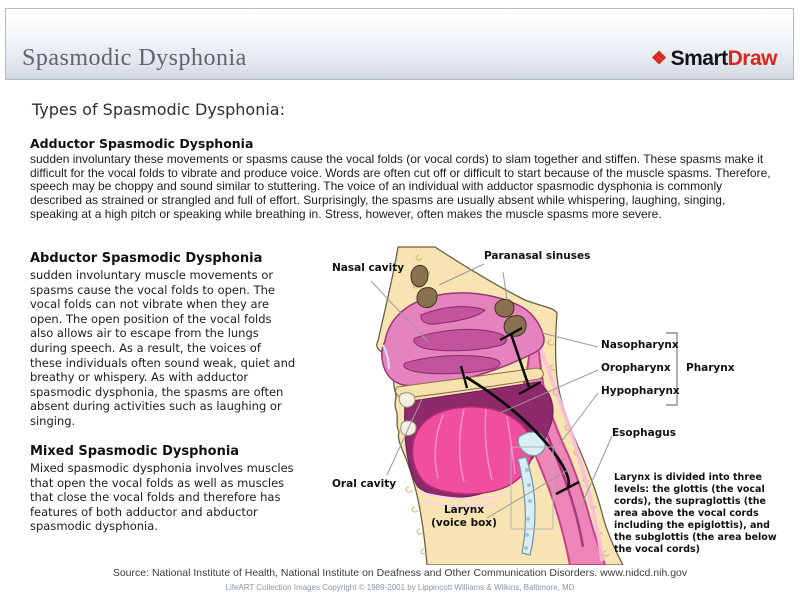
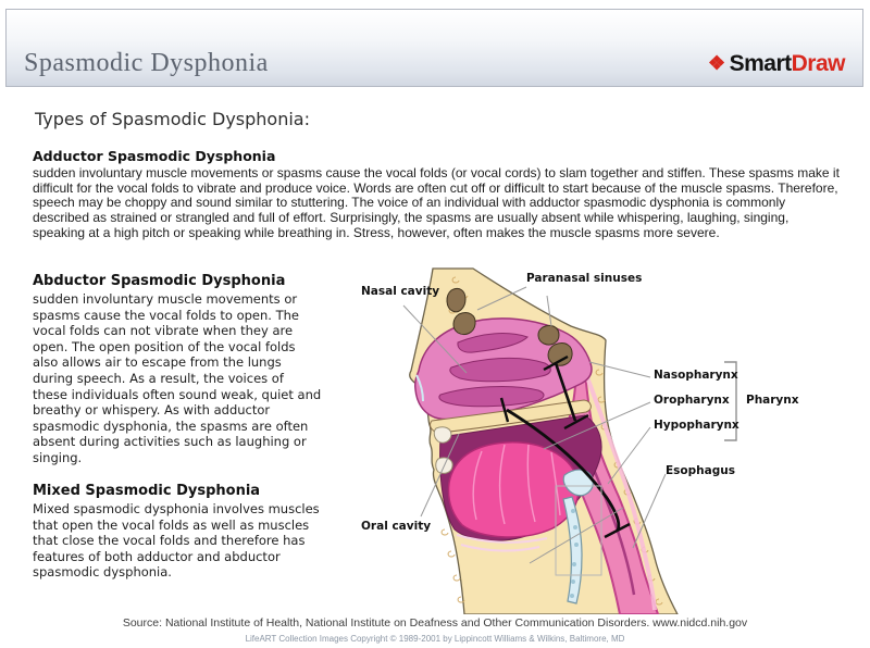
  Spasmodic Dysphonia
  ❖ SmartDraw
  Types of Spasmodic Dysphonia:
  Adductor Spasmodic Dysphonia
- sudden involuntary these movements or spasms cause the vocal folds (or vocal cords) to slam together and stiffen. These spasms make it difficult for the vocal folds to vibrate and produce voice. Words are often cut off or difficult to start because of the muscle spasms. Therefore, speech may be choppy and sound similar to stuttering. The voice of an individual with adductor spasmodic dysphonia is commonly described as strained or strangled and full of effort. Surprisingly, the spasms are usually absent while whispering, laughing, singing, speaking at a high pitch or speaking while breathing in. Stress, however, often makes the muscle spasms more severe.
+ sudden involuntary muscle movements or spasms cause the vocal folds (or vocal cords) to slam together and stiffen. These spasms make it difficult for the vocal folds to vibrate and produce voice. Words are often cut off or difficult to start because of the muscle spasms. Therefore, speech may be choppy and sound similar to stuttering. The voice of an individual with adductor spasmodic dysphonia is commonly described as strained or strangled and full of effort. Surprisingly, the spasms are usually absent while whispering, laughing, singing, speaking at a high pitch or speaking while breathing in. Stress, however, often makes the muscle spasms more severe.
  Abductor Spasmodic Dysphonia
  sudden involuntary muscle movements or spasms cause the vocal folds to open. The vocal folds can not vibrate when they are open. The open position of the vocal folds also allows air to escape from the lungs during speech. As a result, the voices of these individuals often sound weak, quiet and breathy or whispery. As with adductor spasmodic dysphonia, the spasms are often absent during activities such as laughing or singing.
  Mixed Spasmodic Dysphonia
  Mixed spasmodic dysphonia involves muscles that open the vocal folds as well as muscles that close the vocal folds and therefore has features of both adductor and abductor spasmodic dysphonia.
  Nasal cavity
  Paranasal sinuses
  Nasopharynx
  Oropharynx
  Hypopharynx
  Pharynx
  Esophagus
  Oral cavity
- Larynx
- (voice box)
- Larynx is divided into three levels: the glottis (the vocal cords), the supraglottis (the area above the vocal cords including the epiglottis), and the subglottis (the area below the vocal cords)
  Source: National Institute of Health, National Institute on Deafness and Other Communication Disorders. www.nidcd.nih.gov
  LifeART Collection Images Copyright © 1989-2001 by Lippincott Williams & Wilkins, Baltimore, MD
